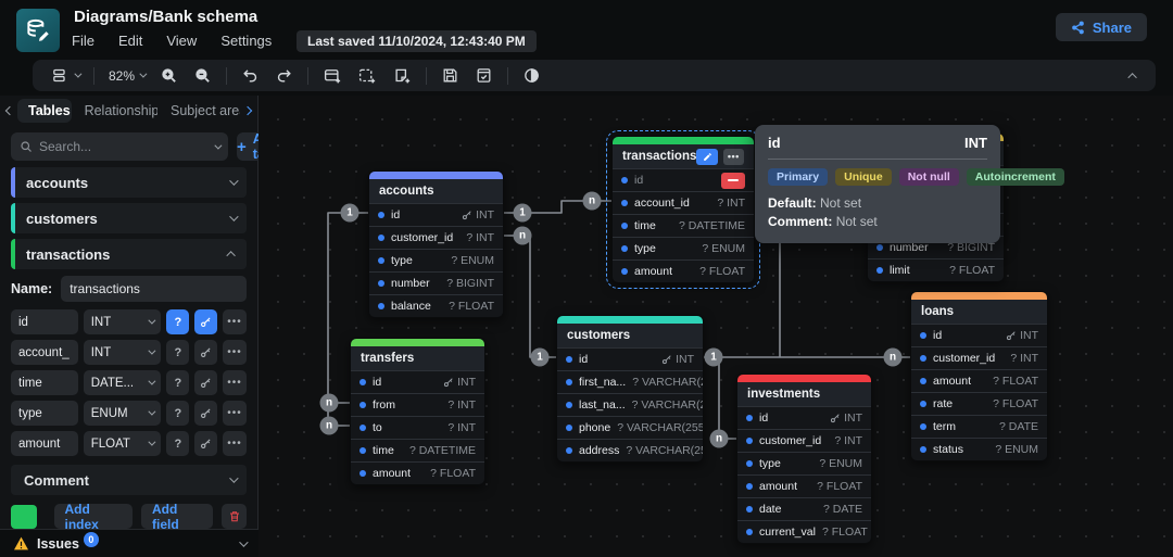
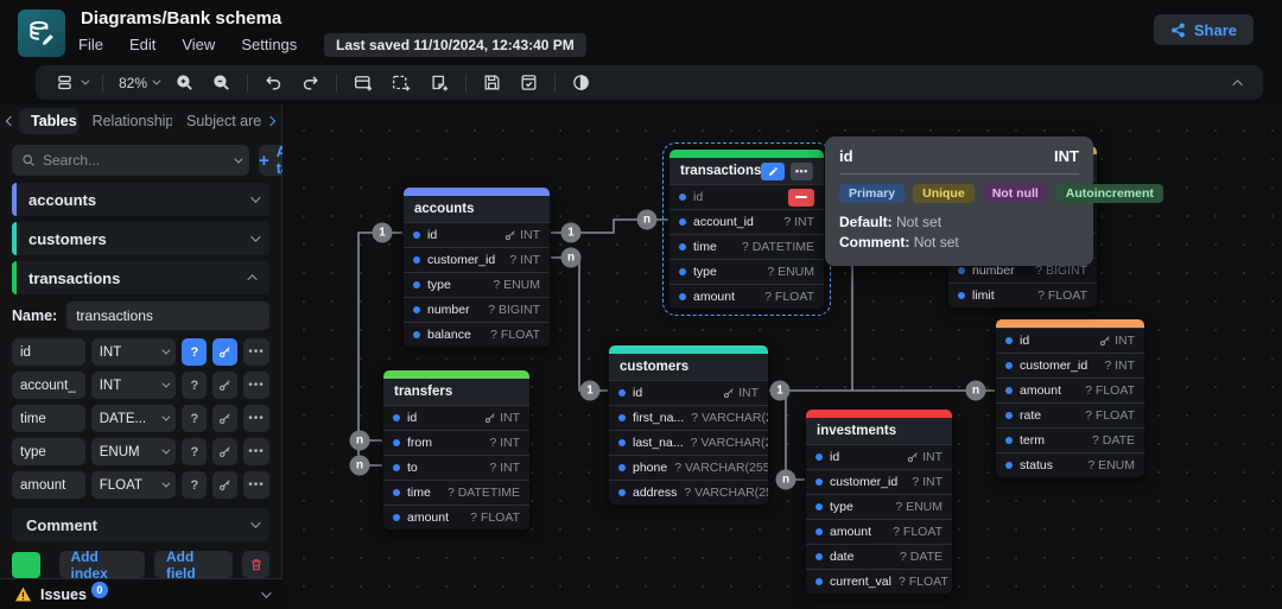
  Diagrams/Bank schema
  File
  Edit
  View
  Settings
  Last saved 11/10/2024, 12:43:40 PM
  Share
  82%
  Tables
  Relationship
  Subject are
  Search...
  +
  accounts
  customers
  transactions
  Name:
  transactions
  id
  INT
  ?
  •••
  account_
  INT
  ?
  •••
  time
  DATE...
  ?
  •••
  type
  ENUM
  ?
  •••
  amount
  FLOAT
  ?
  •••
  Comment
  Add index
  Add field
  Issues
  0
  accounts
  id
  INT
  customer_id
  ? INT
  type
  ? ENUM
  number
  ? BIGINT
  balance
  ? FLOAT
  transfers
  id
  INT
  from
  ? INT
  to
  ? INT
  time
  ? DATETIME
  amount
  ? FLOAT
  customers
  id
  INT
  first_na...
  last_na...
  phone
  ? VARCHAR(255
  address
  ? VARCHAR(2
  investments
  id
  INT
  customer_id
  ? INT
  type
  ? ENUM
  amount
  ? FLOAT
  date
  ? DATE
  current_val
  ? FLOAT
- loans
  id
  INT
  customer_id
  ? INT
  amount
  ? FLOAT
  rate
  ? FLOAT
  term
  ? DATE
  status
  ? ENUM
  number
  ? BIGINT
  limit
  ? FLOAT
  transactions
  •••
  id
  account_id
  ? INT
  time
  ? DATETIME
  type
  ? ENUM
  amount
  ? FLOAT
  1
  n
  n
  1
  n
  n
  1
  1
  n
  n
  id
  INT
  Primary
  Unique
  Not null
  Autoincrement
  Default: Not set
  Comment: Not set
